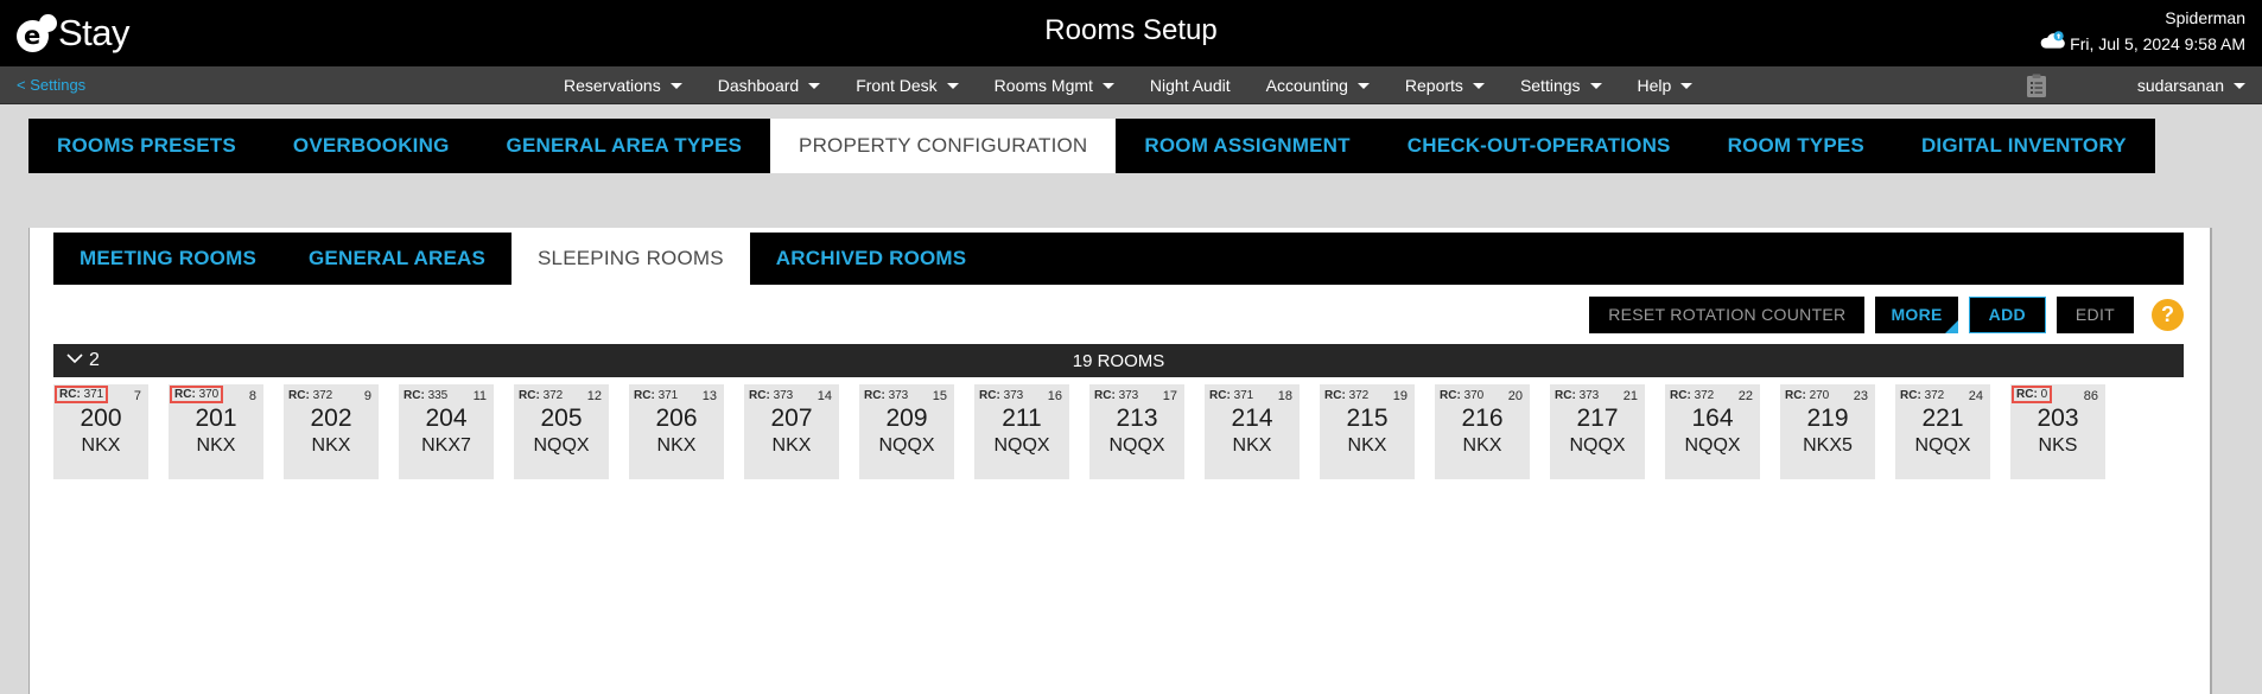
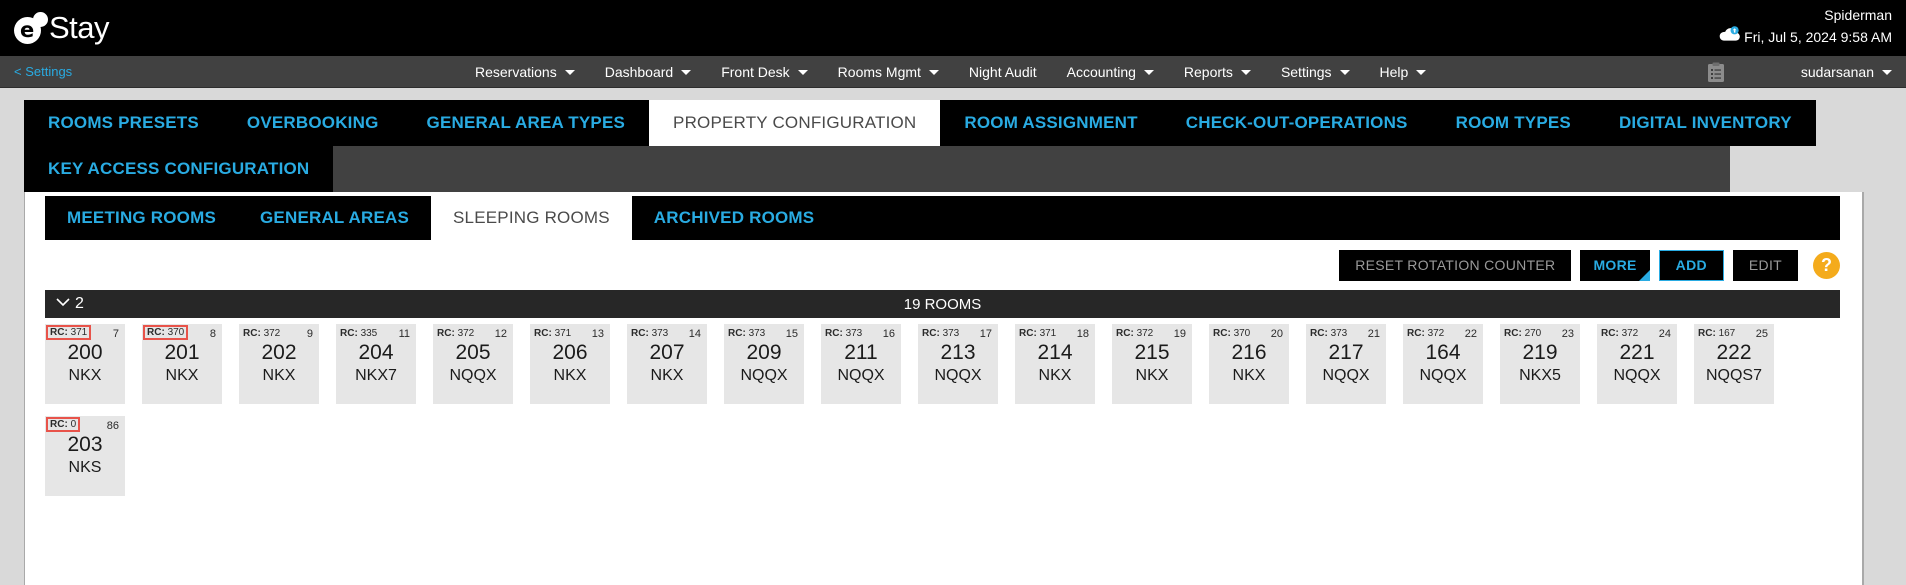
  e
  Stay
- Rooms Setup
  Spiderman
  Fri, Jul 5, 2024 9:58 AM
  < Settings
  Reservations
  Dashboard
  Front Desk
  Rooms Mgmt
  Night Audit
  Accounting
  Reports
  Settings
  Help
  sudarsanan
  ROOMS PRESETS
  OVERBOOKING
  GENERAL AREA TYPES
  PROPERTY CONFIGURATION
  ROOM ASSIGNMENT
  CHECK-OUT-OPERATIONS
  ROOM TYPES
  DIGITAL INVENTORY
+ KEY ACCESS CONFIGURATION
  MEETING ROOMS
  GENERAL AREAS
  SLEEPING ROOMS
  ARCHIVED ROOMS
  RESET ROTATION COUNTER
  MORE
  ADD
  EDIT
  ?
  2
  19 ROOMS
  RC: 371
  7
  200
  NKX
  RC: 370
  8
  201
  NKX
  RC: 372
  9
  202
  NKX
  RC: 335
  11
  204
  NKX7
  RC: 372
  12
  205
  NQQX
  RC: 371
  13
  206
  NKX
  RC: 373
  14
  207
  NKX
  RC: 373
  15
  209
  NQQX
  RC: 373
  16
  211
  NQQX
  RC: 373
  17
  213
  NQQX
  RC: 371
  18
  214
  NKX
  RC: 372
  19
  215
  NKX
  RC: 370
  20
  216
  NKX
  RC: 373
  21
  217
  NQQX
  RC: 372
  22
  164
  NQQX
  RC: 270
  23
  219
  NKX5
  RC: 372
  24
  221
  NQQX
+ RC: 167
+ 25
+ 222
+ NQQS7
  RC: 0
  86
  203
  NKS
